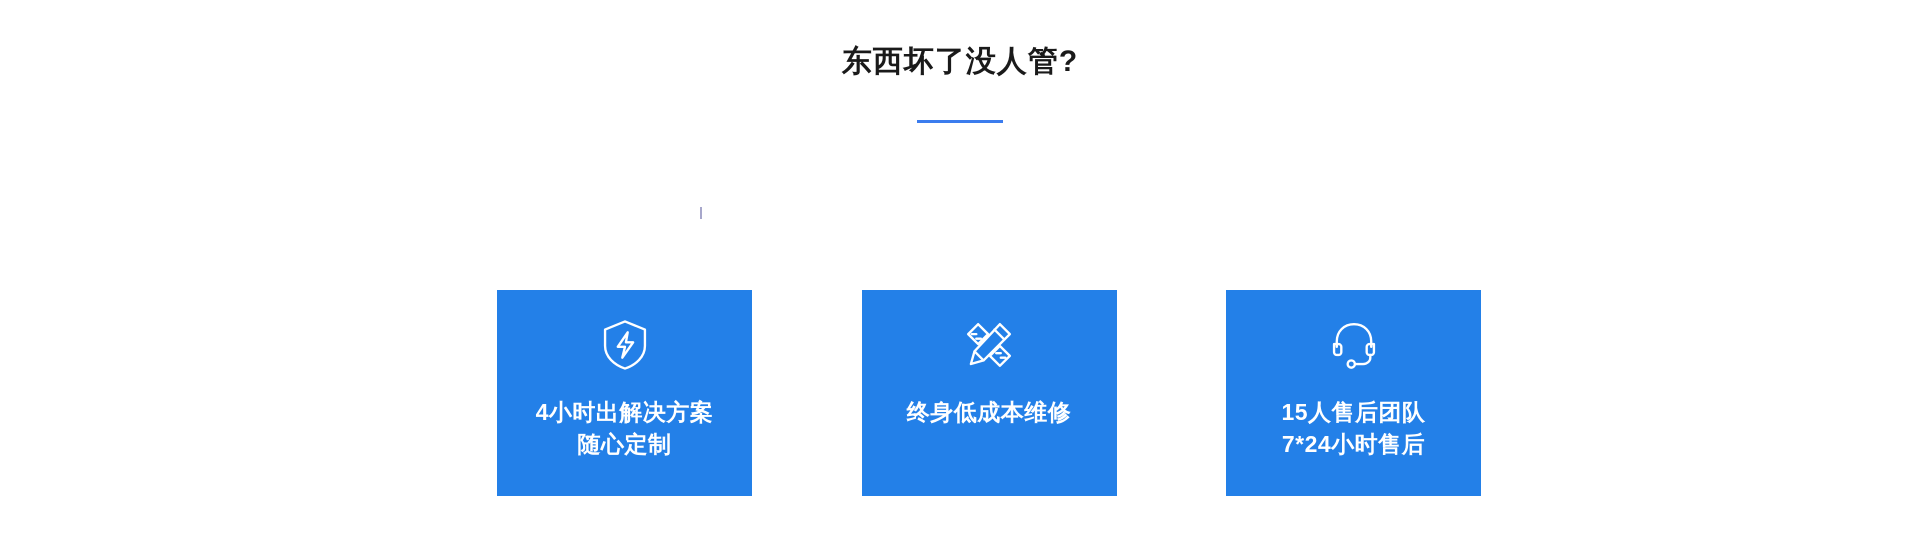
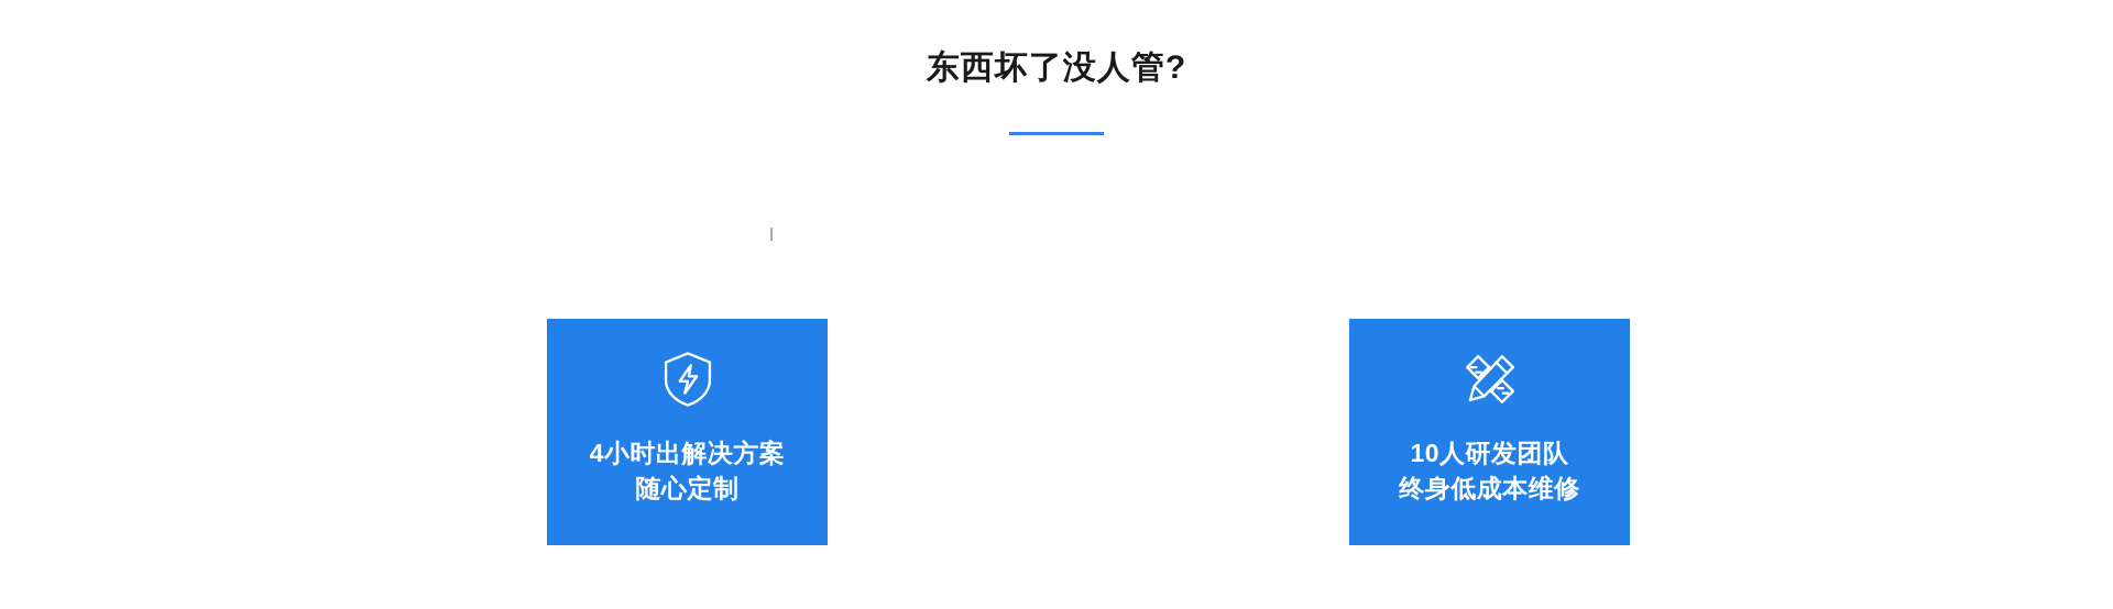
  东西坏了没人管?
  4小时出解决方案
  随心定制
+ 10人研发团队
  终身低成本维修
- 15人售后团队
- 7*24小时售后
